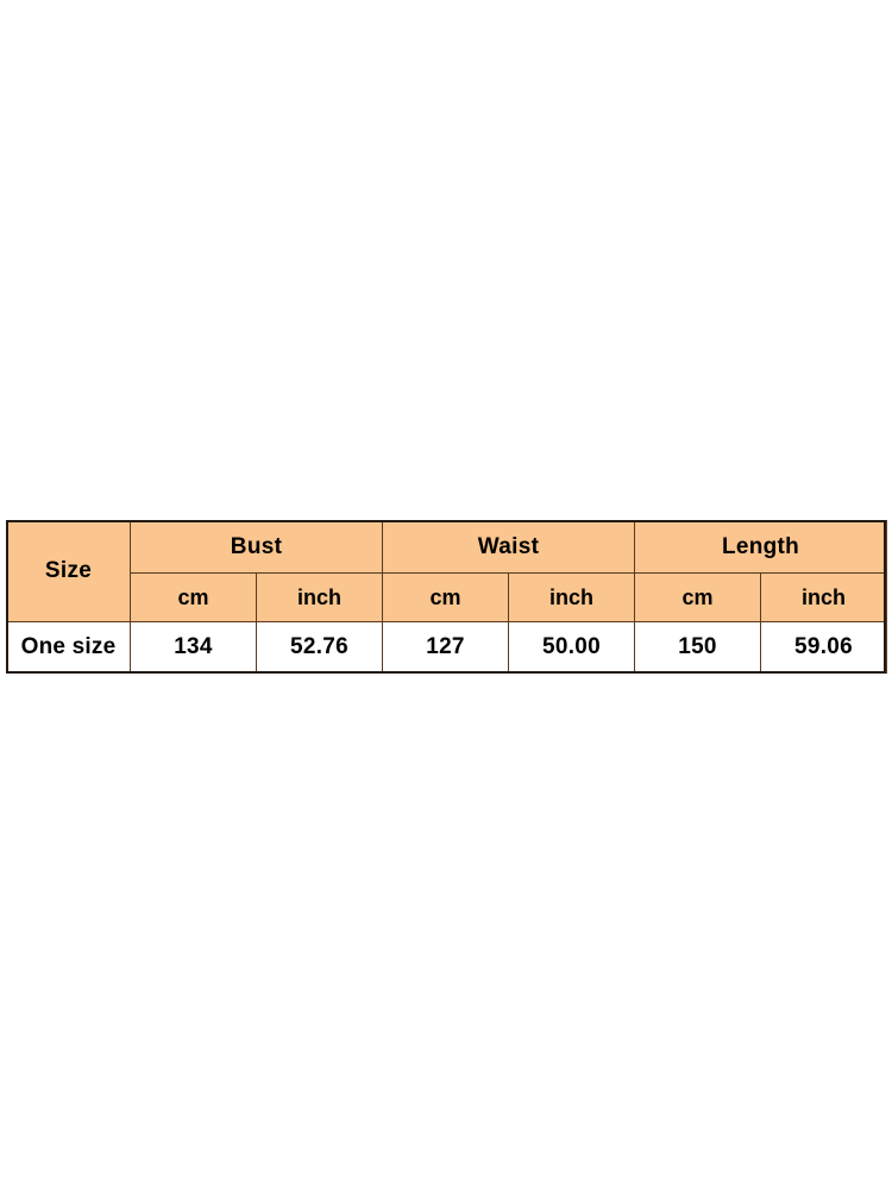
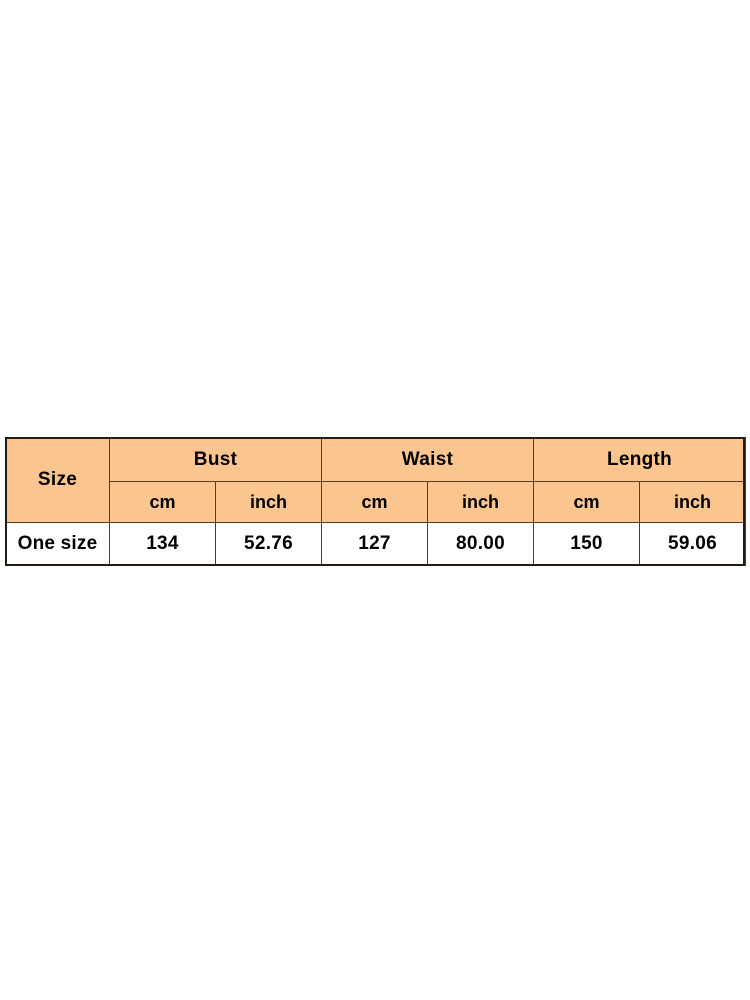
  Size	Bust	Waist	Length
  cm	inch	cm	inch	cm	inch
- One size	134	52.76	127	50.00	150	59.06
+ One size	134	52.76	127	80.00	150	59.06
